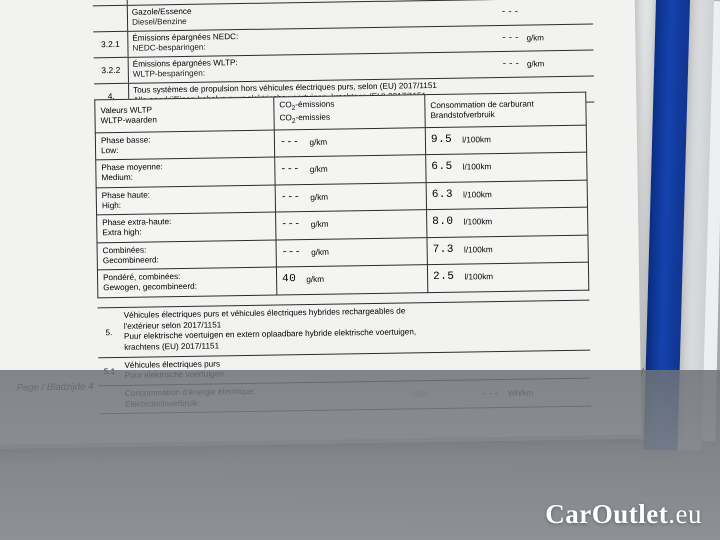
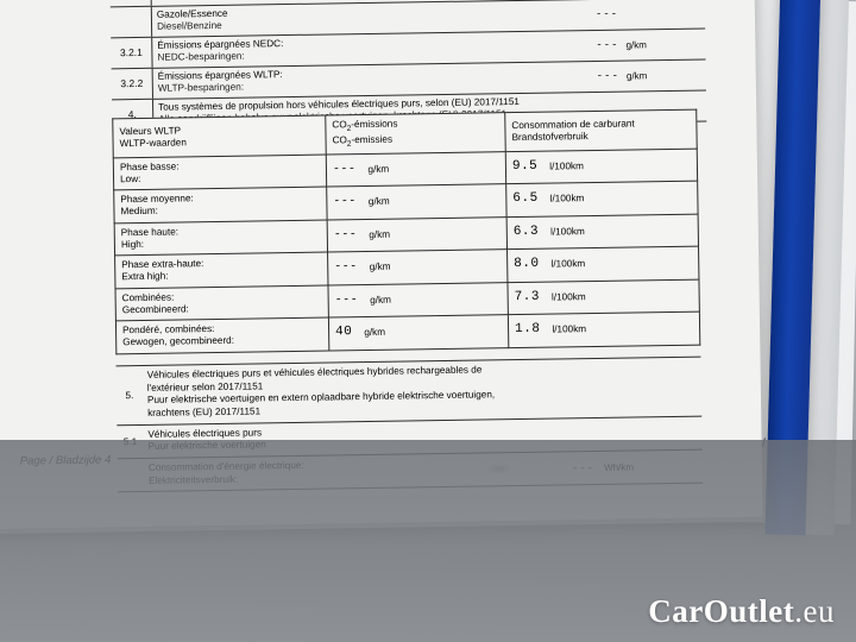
  Gazole/Essence
  Diesel/Benzine
  ---
  3.2.1
  Émissions épargnées NEDC:
  NEDC-besparingen:
  ---
  g/km
  3.2.2
  Émissions épargnées WLTP:
  WLTP-besparingen:
  ---
  g/km
  4.
  Tous systèmes de propulsion hors véhicules électriques purs, selon (EU) 2017/1151
  Valeurs WLTP WLTP-waarden	CO -émissions CO -emissies	Consommation de carburant Brandstofverbruik
  Phase basse: Low:	--- g/km	9.5 l/100km
  Phase moyenne: Medium:	--- g/km	6.5 l/100km
  Phase haute: High:	--- g/km	6.3 l/100km
  Phase extra-haute: Extra high:	--- g/km	8.0 l/100km
  Combinées: Gecombineerd:	--- g/km	7.3 l/100km
- Pondéré, combinées: Gewogen, gecombineerd:	40 g/km	2.5 l/100km
+ Pondéré, combinées: Gewogen, gecombineerd:	40 g/km	1.8 l/100km
  5.
  Véhicules électriques purs et véhicules électriques hybrides rechargeables de
  l'extérieur selon 2017/1151
  Puur elektrische voertuigen en extern oplaadbare hybride elektrische voertuigen,
  krachtens (EU) 2017/1151
  Véhicules électriques purs
  CarOutlet.eu
